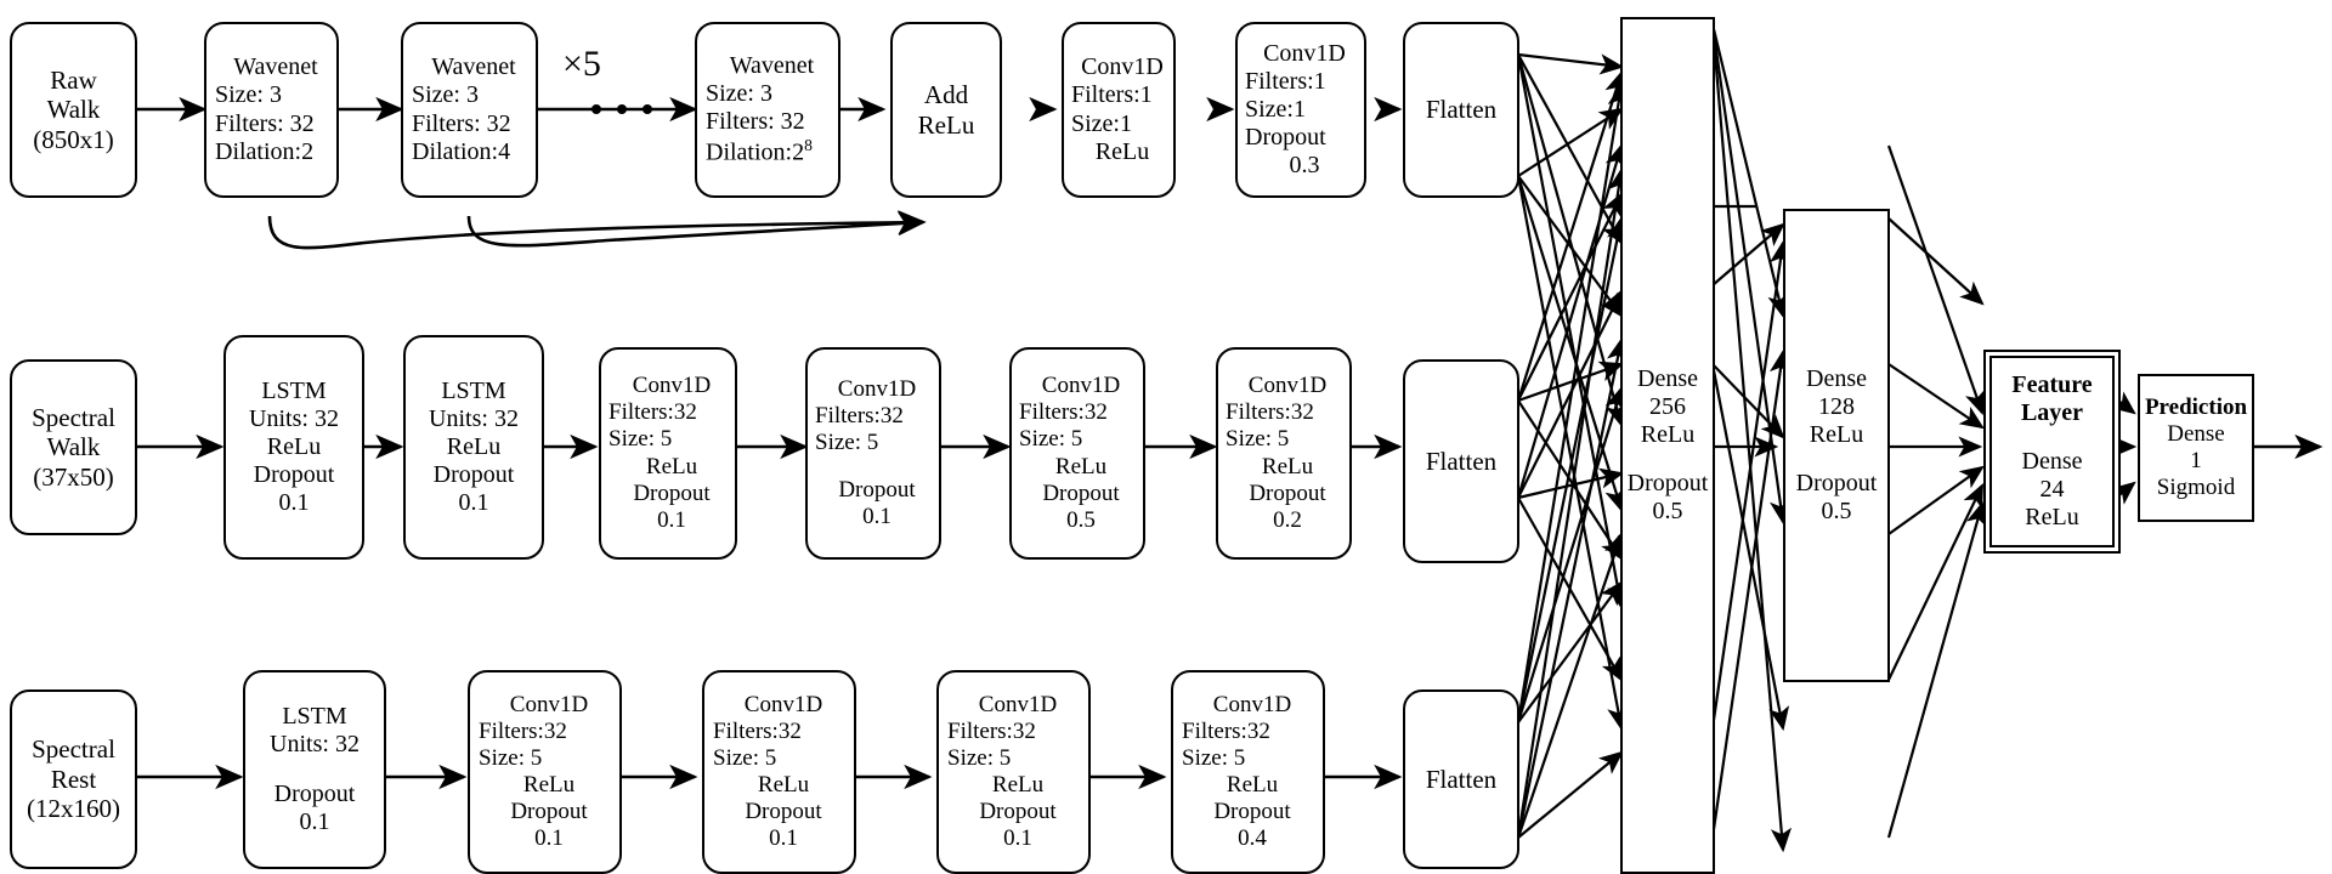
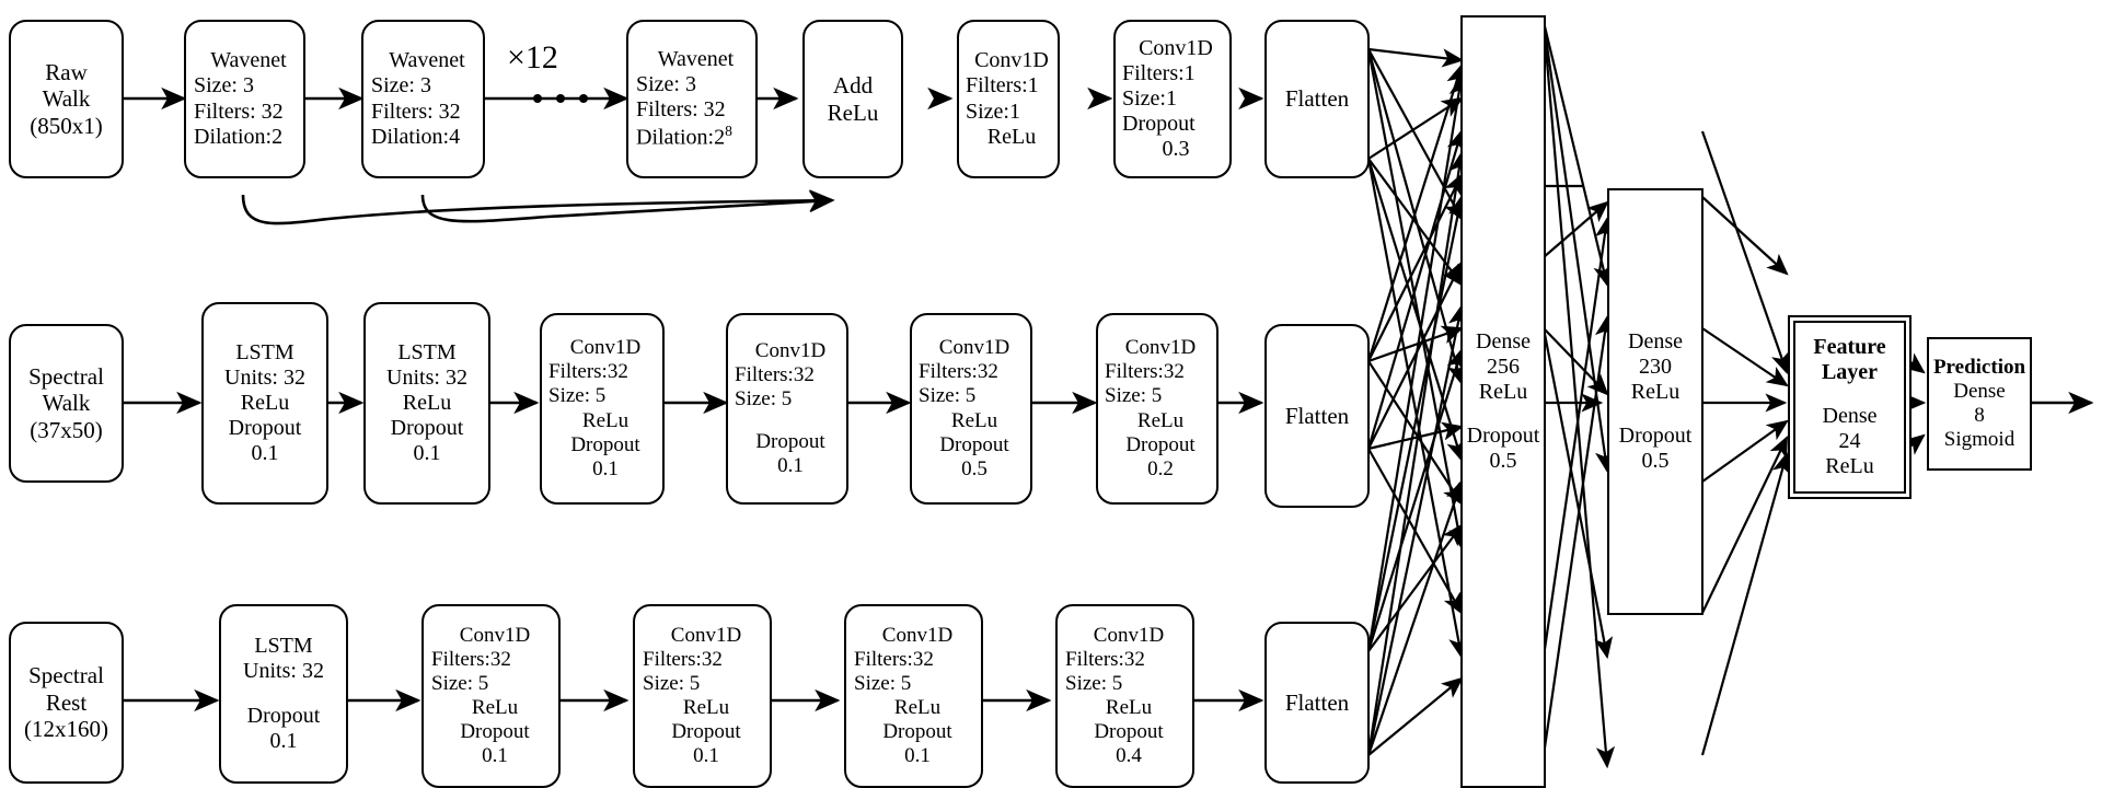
  Raw
  Walk
  (850x1)
  Wavenet
  Size: 3
  Filters: 32
  Dilation:2
  Wavenet
  Size: 3
  Filters: 32
  Dilation:4
- ×5
+ ×12
  Wavenet
  Size: 3
  Filters: 32
  Dilation:28
  Add
  ReLu
  Conv1D
  Filters:1
  Size:1
  ReLu
  Conv1D
  Filters:1
  Size:1
  Dropout
  0.3
  Flatten
  Spectral
  Walk
  (37x50)
  LSTM
  Units: 32
  ReLu
  Dropout
  0.1
  LSTM
  Units: 32
  ReLu
  Dropout
  0.1
  Conv1D
  Filters:32
  Size: 5
  ReLu
  Dropout
  0.1
  Conv1D
  Filters:32
  Size: 5
  Dropout
  0.1
  Conv1D
  Filters:32
  Size: 5
  ReLu
  Dropout
  0.5
  Conv1D
  Filters:32
  Size: 5
  ReLu
  Dropout
  0.2
  Flatten
  Spectral
  Rest
  (12x160)
  LSTM
  Units: 32
  Dropout
  0.1
  Conv1D
  Filters:32
  Size: 5
  ReLu
  Dropout
  0.1
  Conv1D
  Filters:32
  Size: 5
  ReLu
  Dropout
  0.1
  Conv1D
  Filters:32
  Size: 5
  ReLu
  Dropout
  0.1
  Conv1D
  Filters:32
  Size: 5
  ReLu
  Dropout
  0.4
  Flatten
  Dense
  256
  ReLu
  Dropout
  0.5
  Dense
- 128
+ 230
  ReLu
  Dropout
  0.5
  Feature
  Layer
  Dense
  24
  ReLu
  Prediction
  Dense
- 1
+ 8
  Sigmoid
